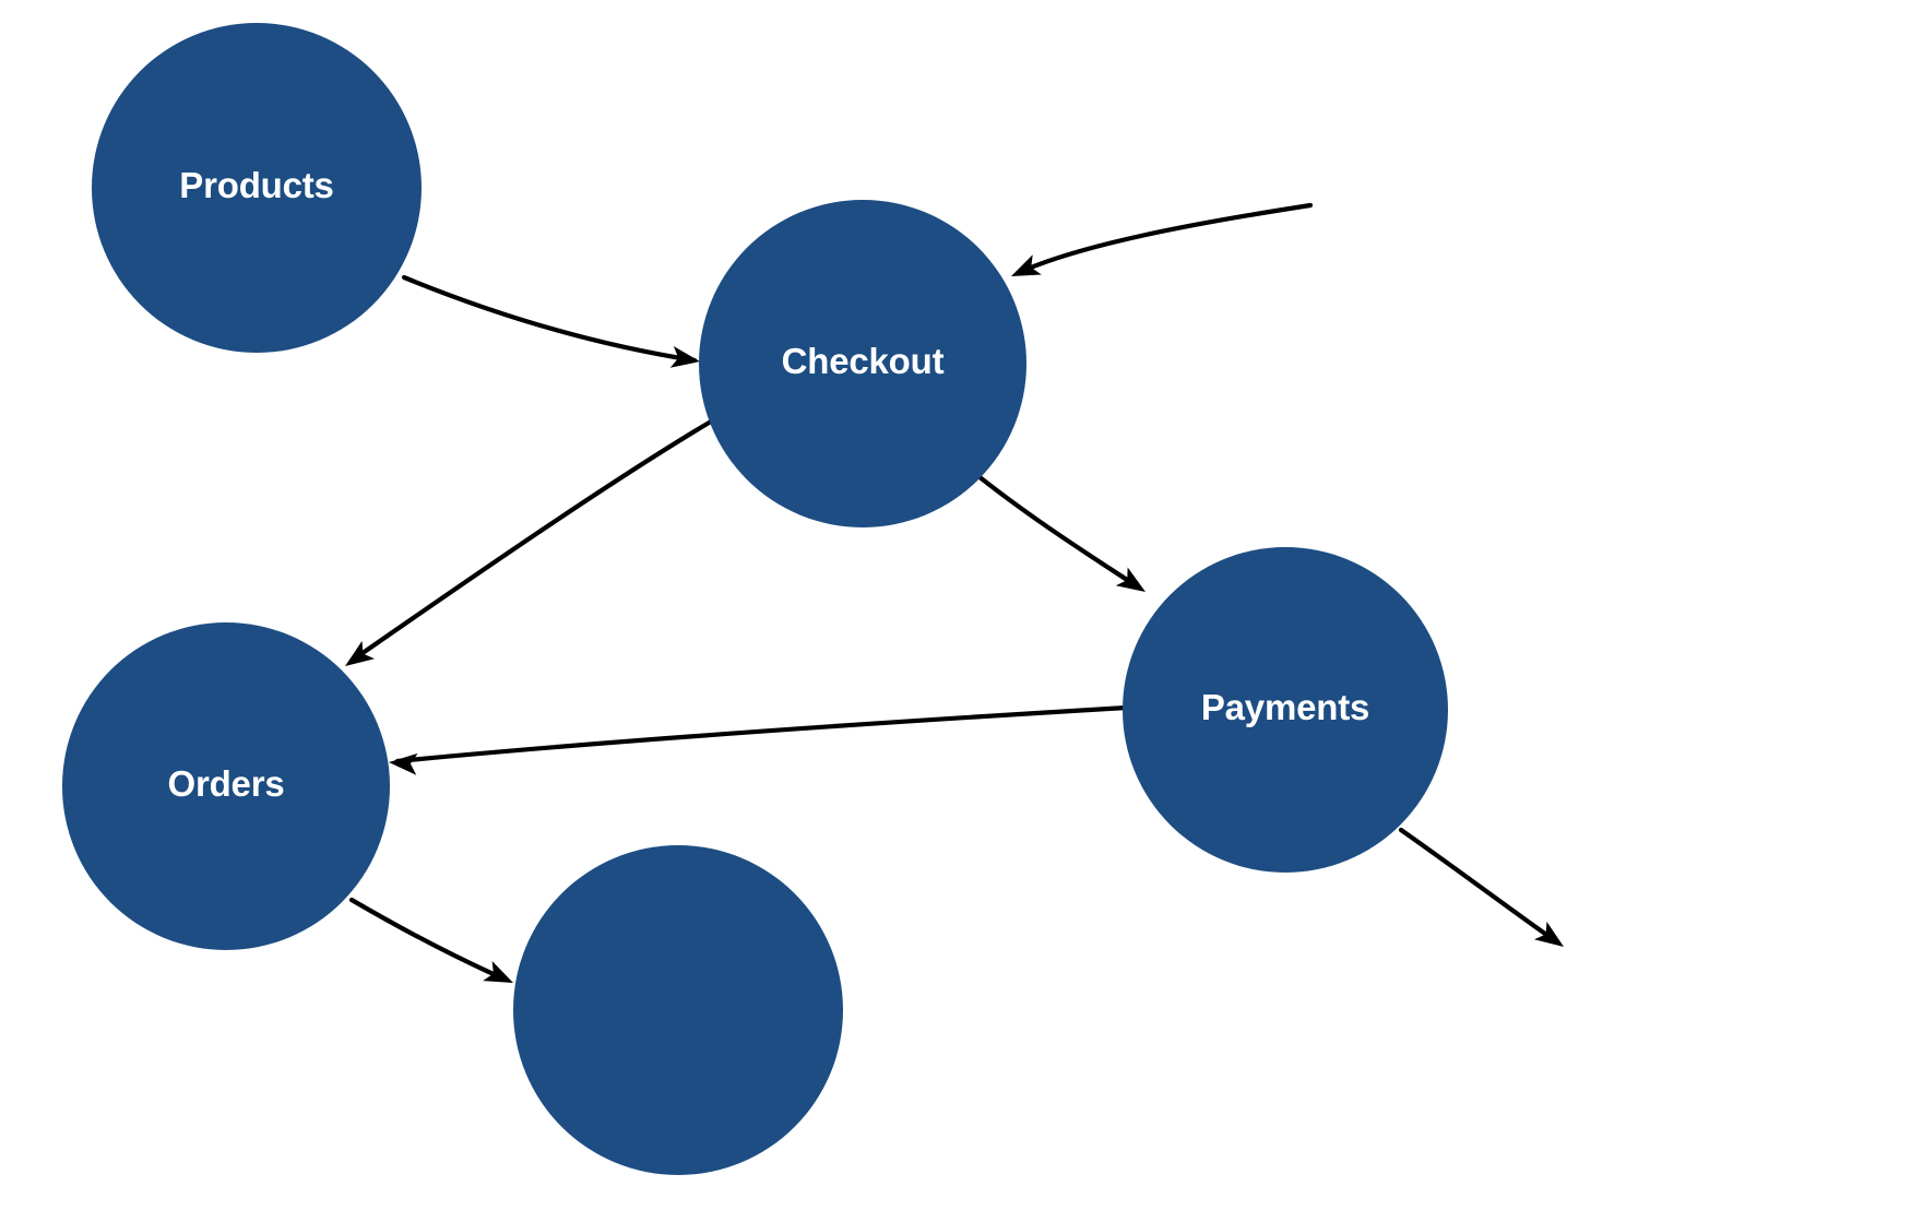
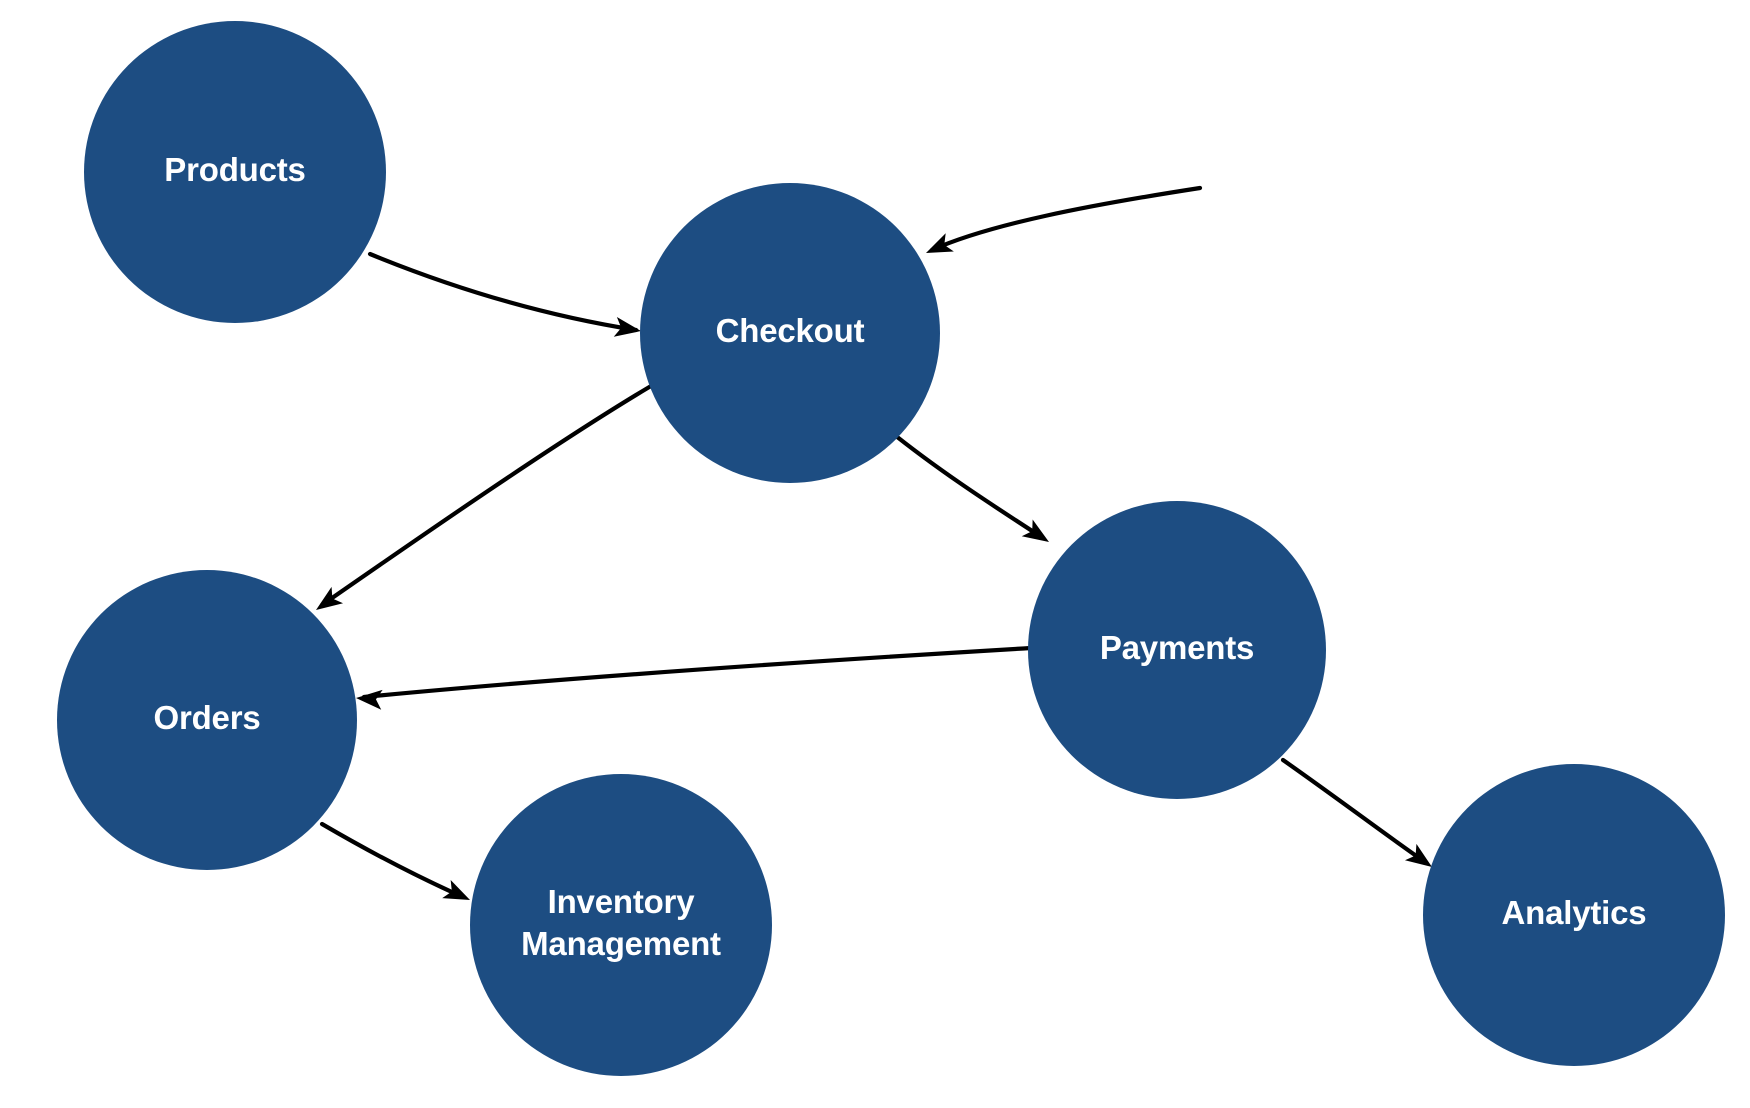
  Products
  Checkout
  Orders
  Payments
+ Inventory Management
+ Analytics
